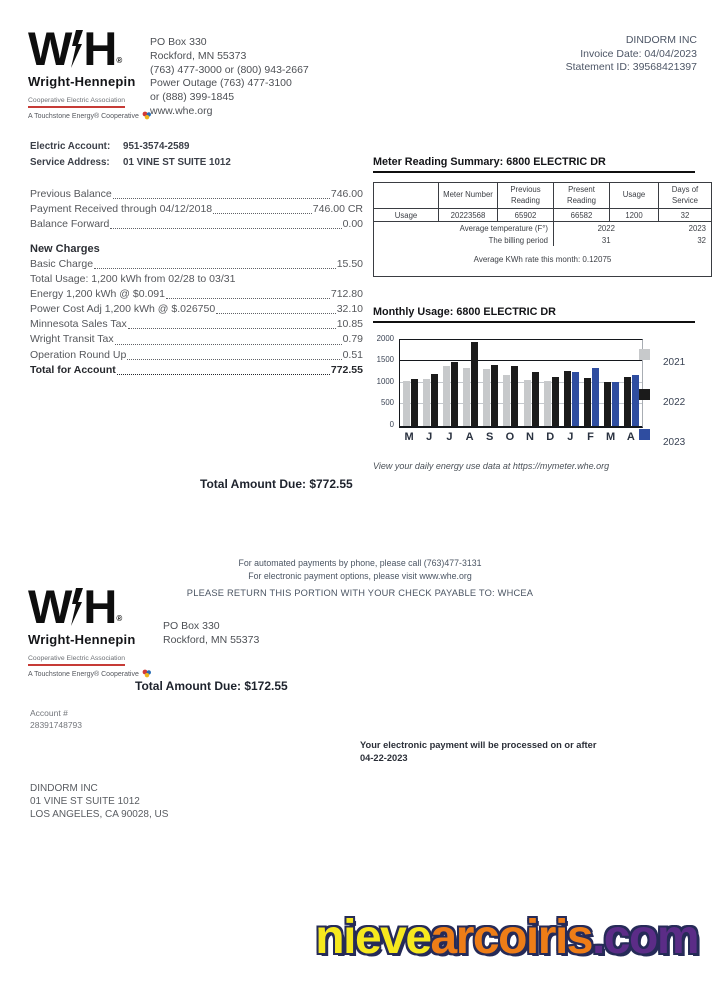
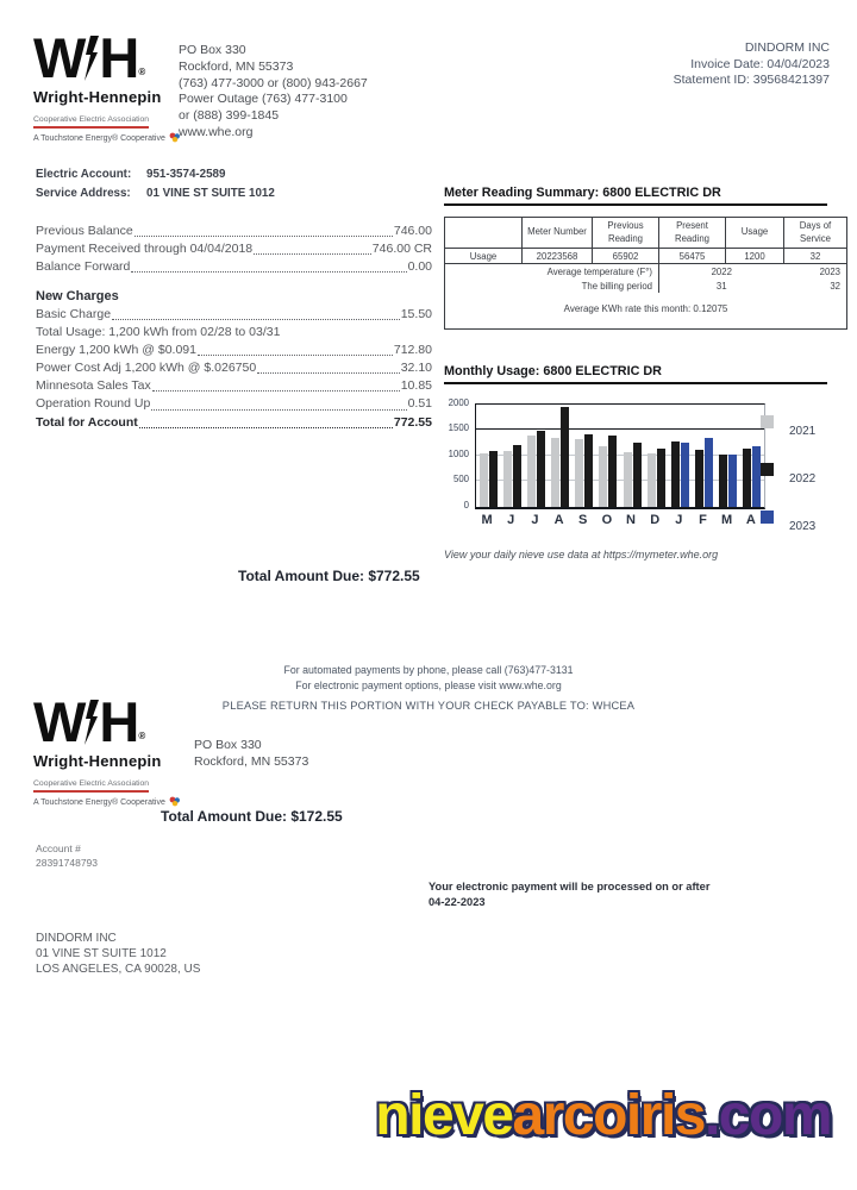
  W
  H
  ®
  Wright-Hennepin
  PO Box 330
  Rockford, MN 55373
  (763) 477-3000 or (800) 943-2667
  Power Outage (763) 477-3100
  or (888) 399-1845
  www.whe.org
  DINDORM INC
  Invoice Date: 04/04/2023
  Statement ID: 39568421397
  Electric Account:
  951-3574-2589
  Service Address:
  01 VINE ST SUITE 1012
  Previous Balance
  746.00
- Payment Received through 04/12/2018
+ Payment Received through 04/04/2018
  746.00 CR
  Balance Forward
  0.00
  New Charges
  Basic Charge
  15.50
  Total Usage: 1,200 kWh from 02/28 to 03/31
  Energy 1,200 kWh @ $0.091
  712.80
  Power Cost Adj 1,200 kWh @ $.026750
  32.10
  Minnesota Sales Tax
  10.85
- Wright Transit Tax
- 0.79
  Operation Round Up
  0.51
  Total for Account
  772.55
  Meter Reading Summary: 6800 ELECTRIC DR
  	Meter Number	Previous Reading	Present Reading	Usage	Days of Service
- Usage	20223568	65902	66582	1200	32
+ Usage	20223568	65902	56475	1200	32
  Average temperature (F°)	2022	2023
  The billing period	31	32
  Average KWh rate this month: 0.12075
  Monthly Usage: 6800 ELECTRIC DR
  0
  500
  1000
  1500
  2000
  M
  J
  J
  A
  S
  O
  N
  D
  J
  F
  M
  A
  2021
  2022
  2023
- View your daily energy use data at https://mymeter.whe.org
+ View your daily nieve use data at https://mymeter.whe.org
  Total Amount Due: $772.55
  For automated payments by phone, please call (763)477-3131
  For electronic payment options, please visit www.whe.org
  PLEASE RETURN THIS PORTION WITH YOUR CHECK PAYABLE TO: WHCEA
  W
  H
  ®
  Wright-Hennepin
  PO Box 330
  Rockford, MN 55373
  Total Amount Due: $172.55
  Account #
  28391748793
  Your electronic payment will be processed on or after
  04-22-2023
  DINDORM INC
  01 VINE ST SUITE 1012
  LOS ANGELES, CA 90028, US
  nievearcoiris.com
